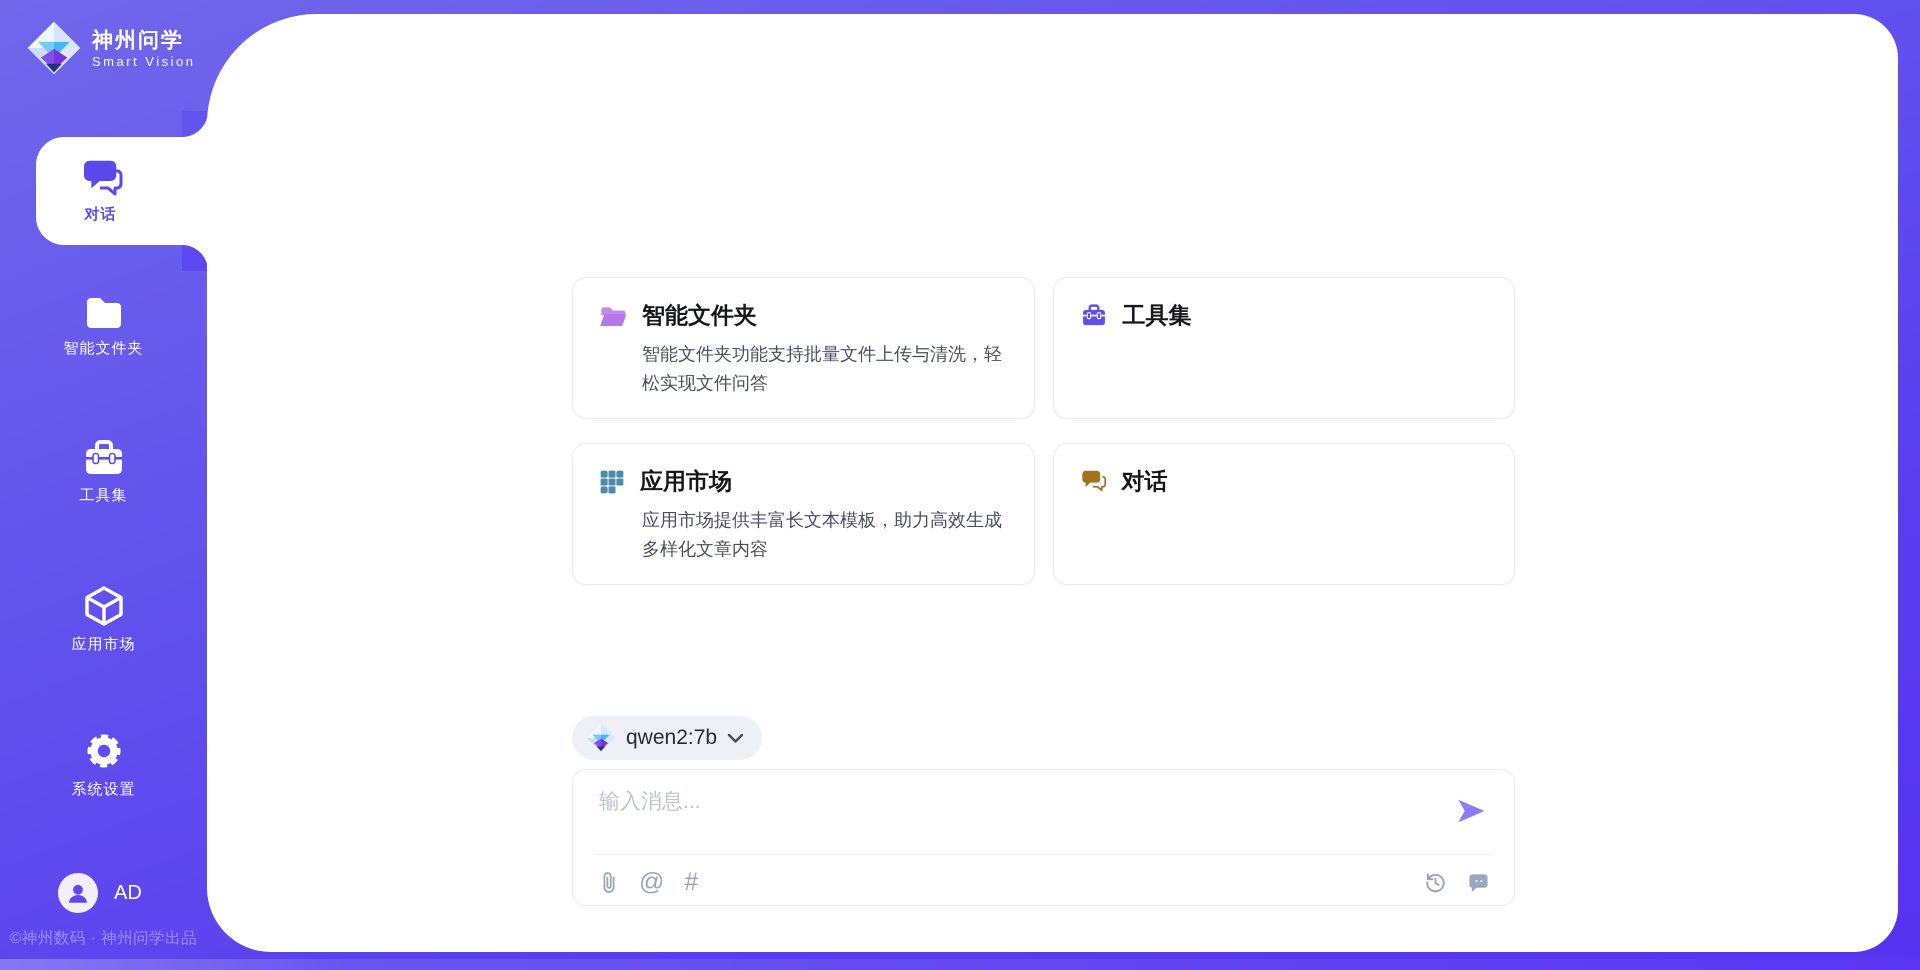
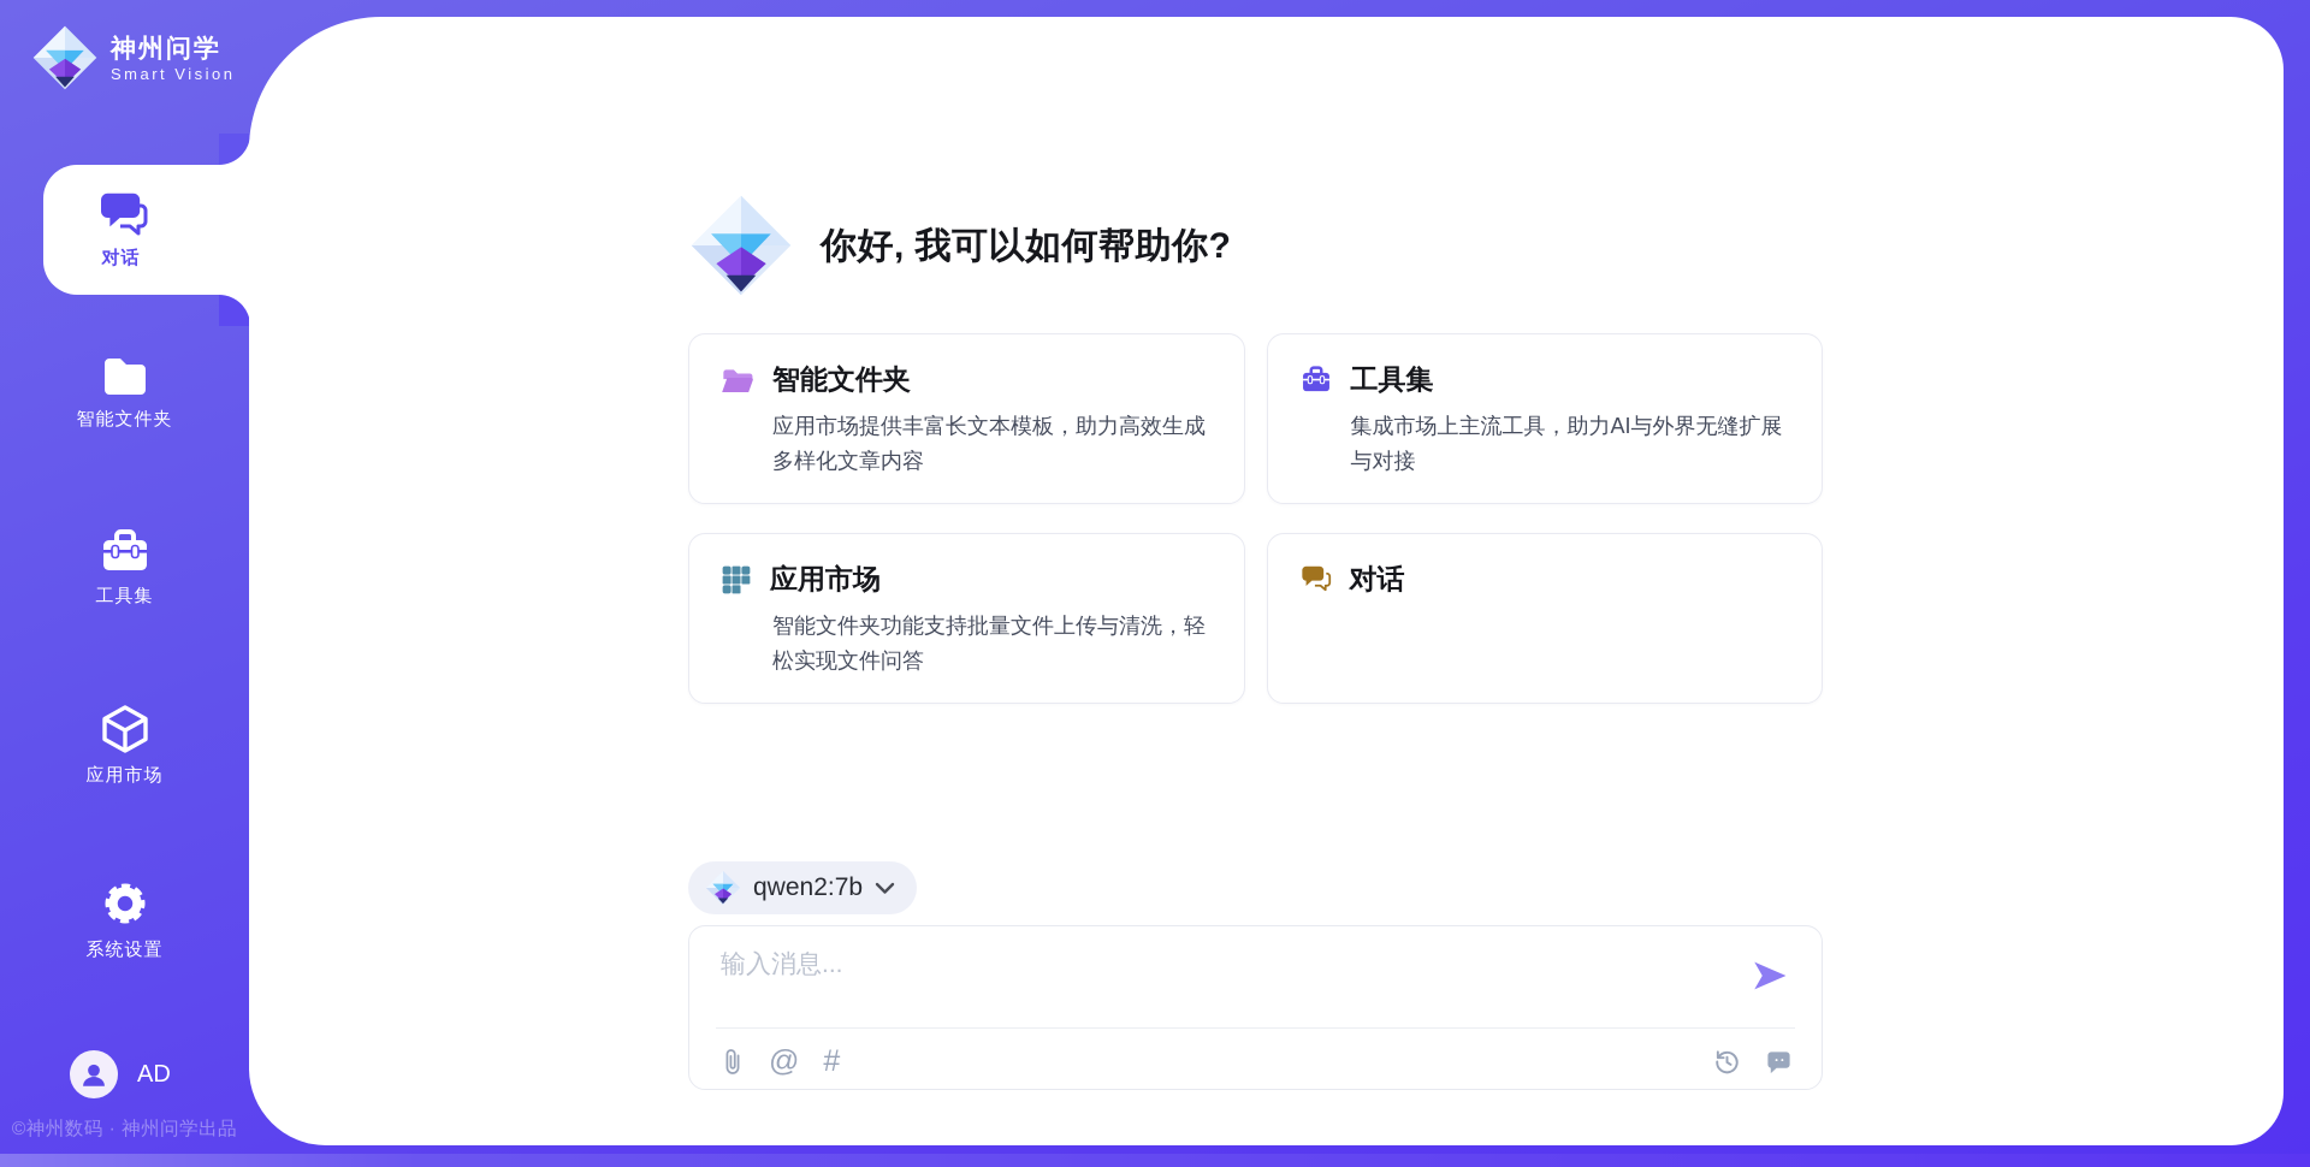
  神州问学
  Smart Vision
  对话
  智能文件夹
  工具集
  应用市场
  系统设置
  AD
  ©神州数码 · 神州问学出品
+ 你好, 我可以如何帮助你?
  智能文件夹
- 智能文件夹功能支持批量文件上传与清洗，轻松实现文件问答
+ 应用市场提供丰富长文本模板，助力高效生成多样化文章内容
  工具集
+ 集成市场上主流工具，助力AI与外界无缝扩展与对接
  应用市场
- 应用市场提供丰富长文本模板，助力高效生成多样化文章内容
+ 智能文件夹功能支持批量文件上传与清洗，轻松实现文件问答
  对话
  qwen2:7b
  输入消息...
  @
  #
